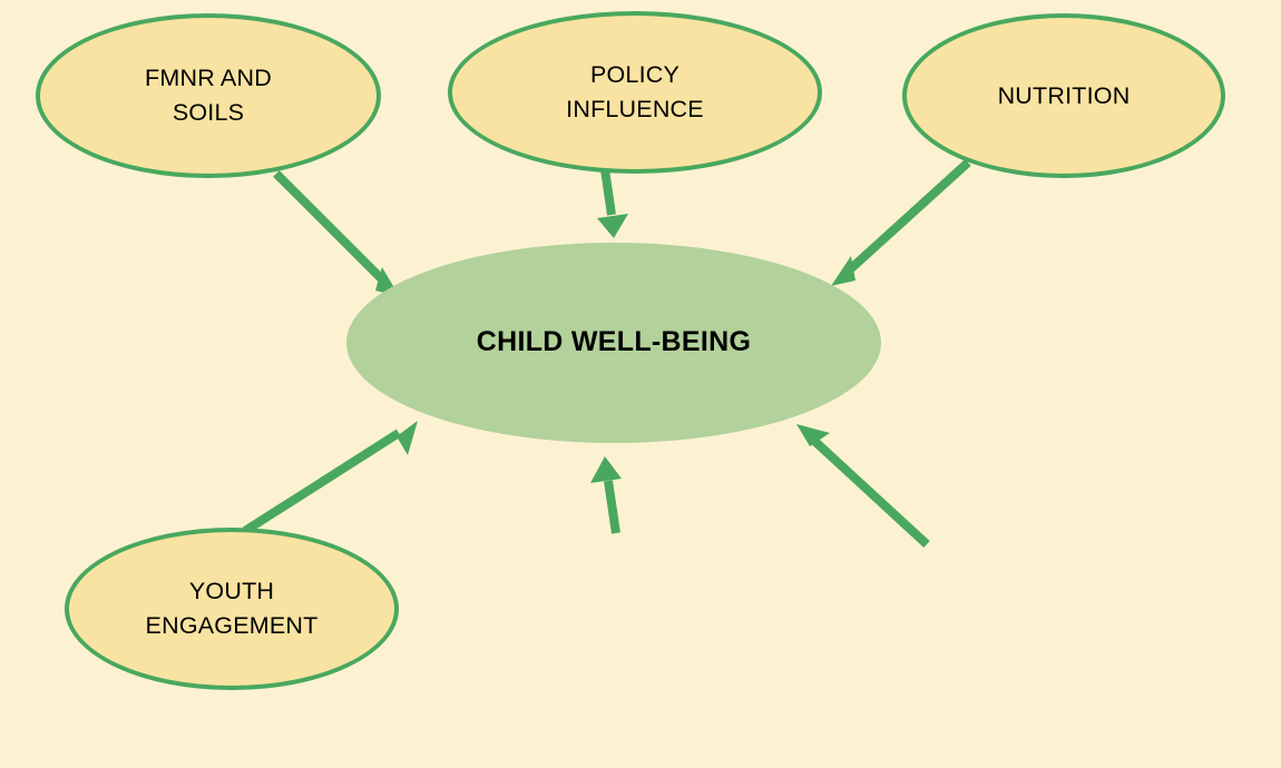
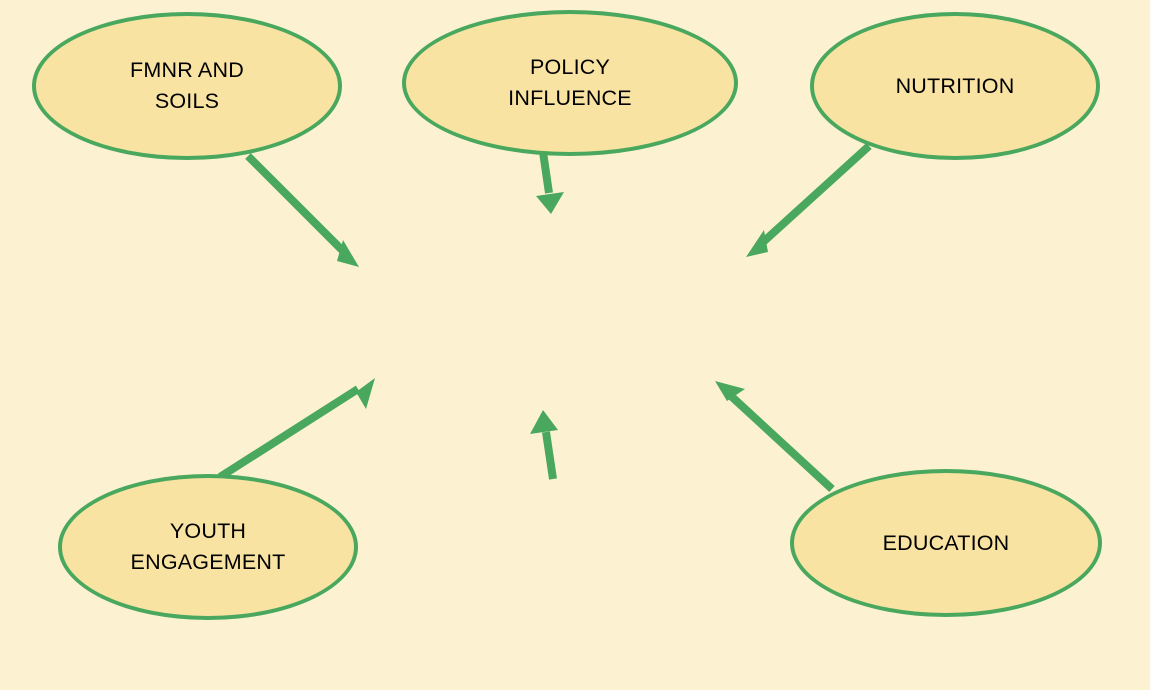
  FMNR AND
  SOILS
  POLICY
  INFLUENCE
  NUTRITION
- CHILD WELL-BEING
  YOUTH
  ENGAGEMENT
+ EDUCATION
